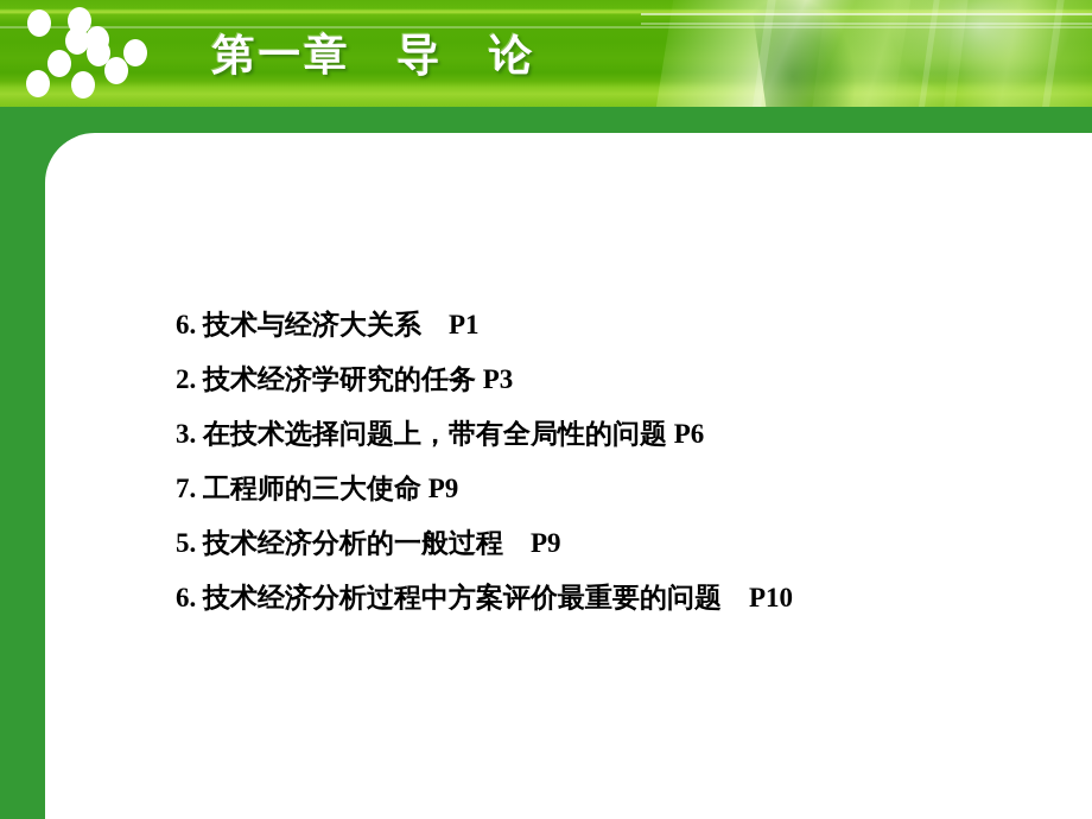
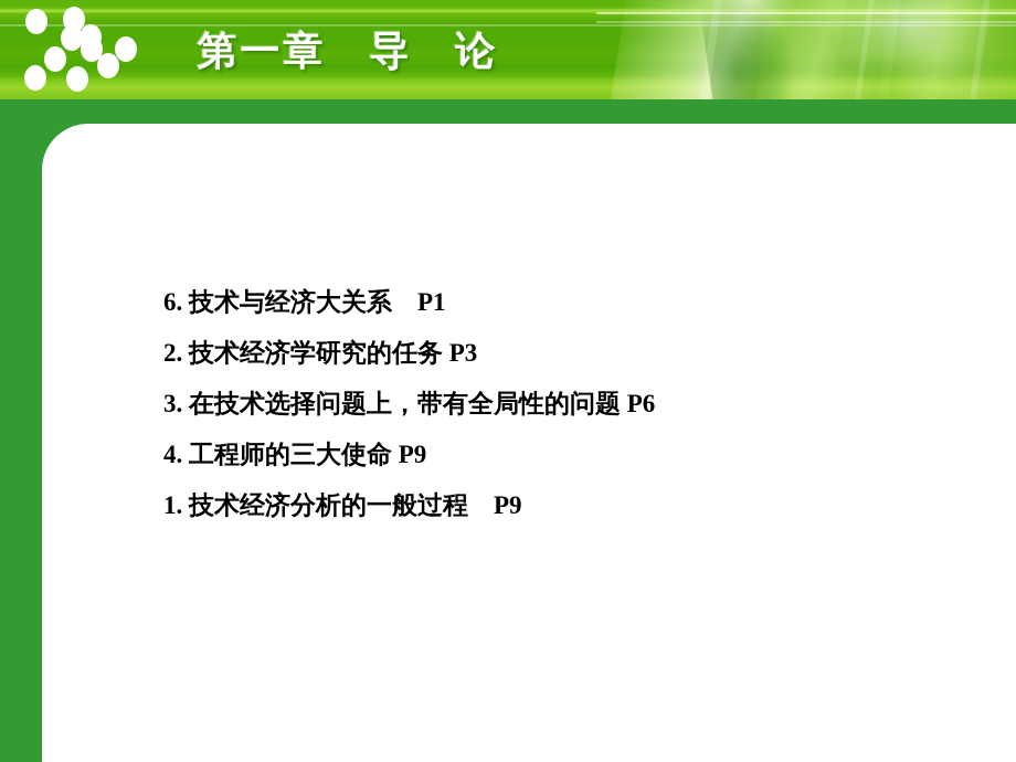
  第一章 导 论
  6. 技术与经济大关系 P1
  2. 技术经济学研究的任务 P3
  3. 在技术选择问题上，带有全局性的问题 P6
- 7. 工程师的三大使命 P9
+ 4. 工程师的三大使命 P9
- 5. 技术经济分析的一般过程 P9
+ 1. 技术经济分析的一般过程 P9
- 6. 技术经济分析过程中方案评价最重要的问题 P10
